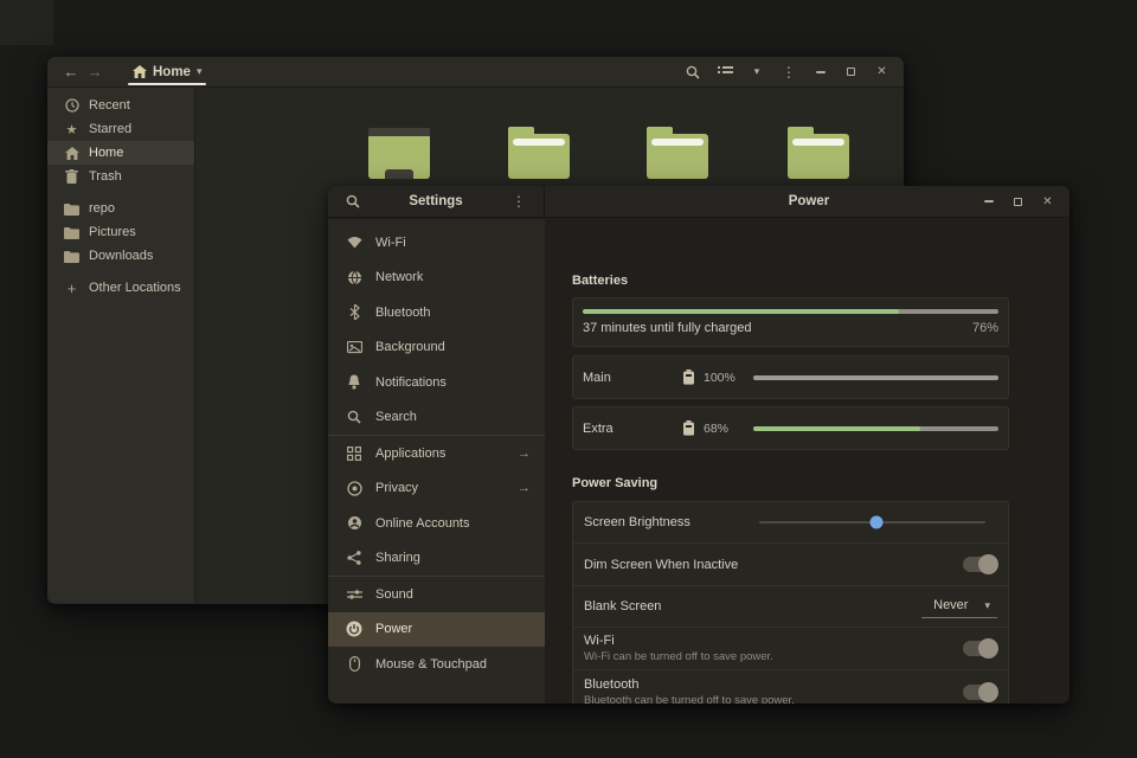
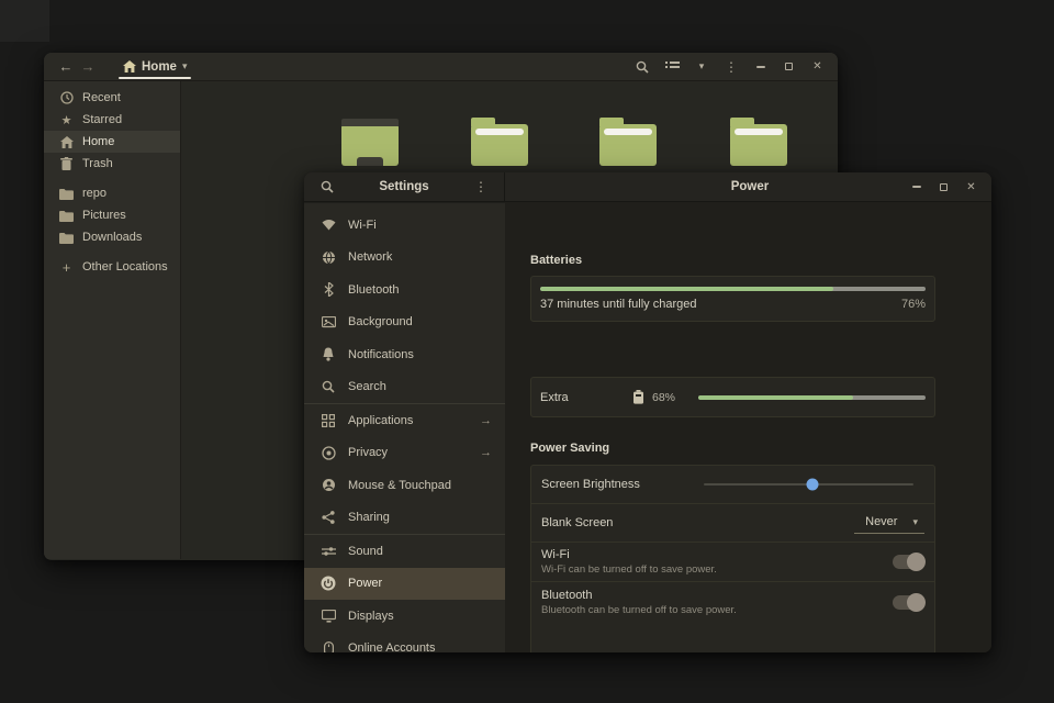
  ←
  →
  Home
  ▾
  ▾
  ⋮
  ✕
  Recent
  ★
  Starred
  Home
  Trash
  repo
  Pictures
  Downloads
  +
  Other Locations
  Settings
  ⋮
  Power
  ✕
  Wi-Fi
  Network
  Bluetooth
  Background
  Notifications
  Search
  Applications
  →
  Privacy
  →
- Online Accounts
+ Mouse & Touchpad
  Sharing
  Sound
  Power
+ Displays
- Mouse & Touchpad
+ Online Accounts
  Batteries
  37 minutes until fully charged
  76%
- Main
- 100%
  Extra
  68%
  Power Saving
  Screen Brightness
- Dim Screen When Inactive
  Blank Screen
  Never
  ▾
  Wi-Fi
  Wi-Fi can be turned off to save power.
  Bluetooth
  Bluetooth can be turned off to save power.
